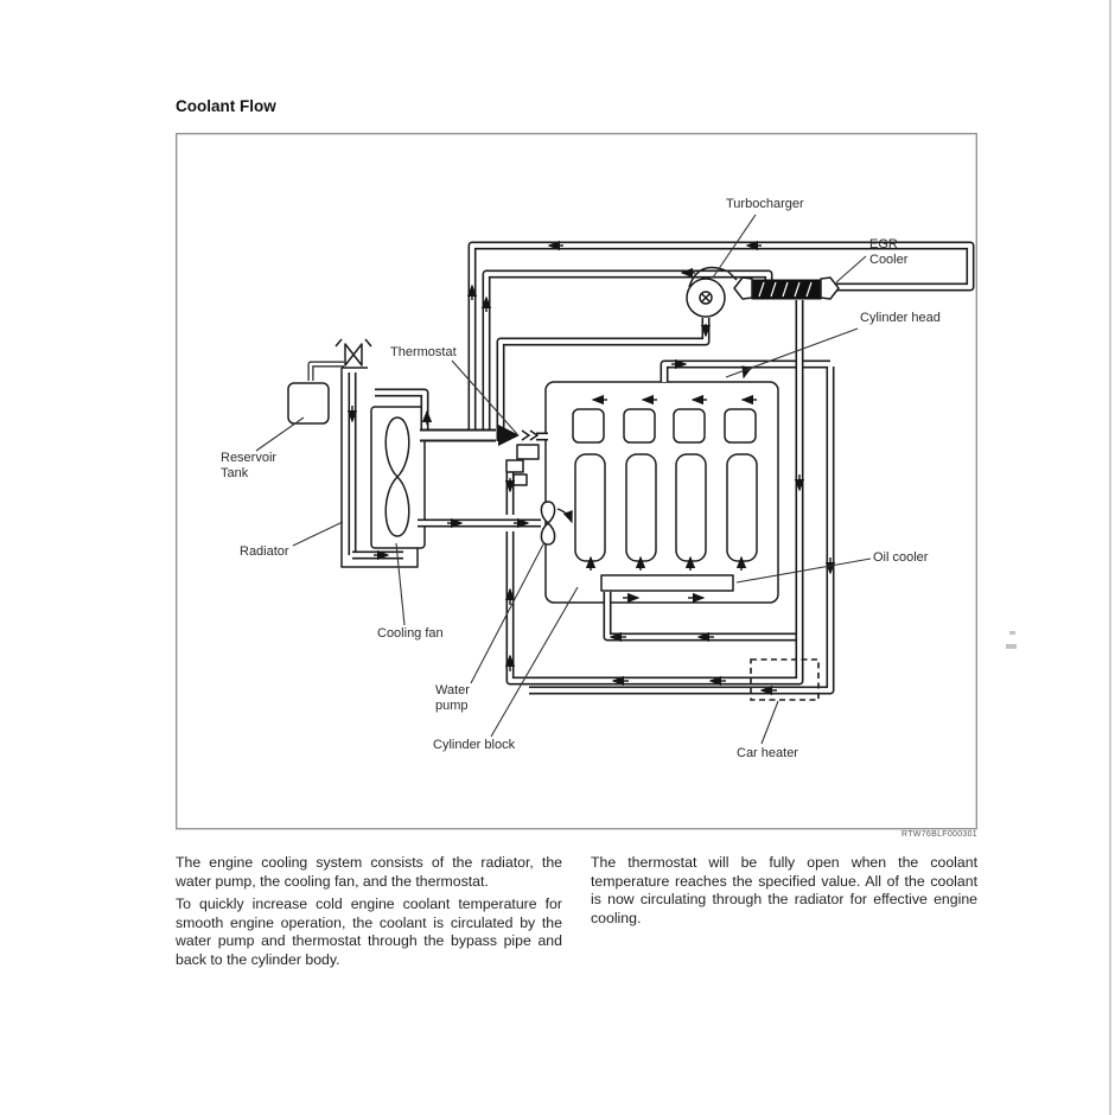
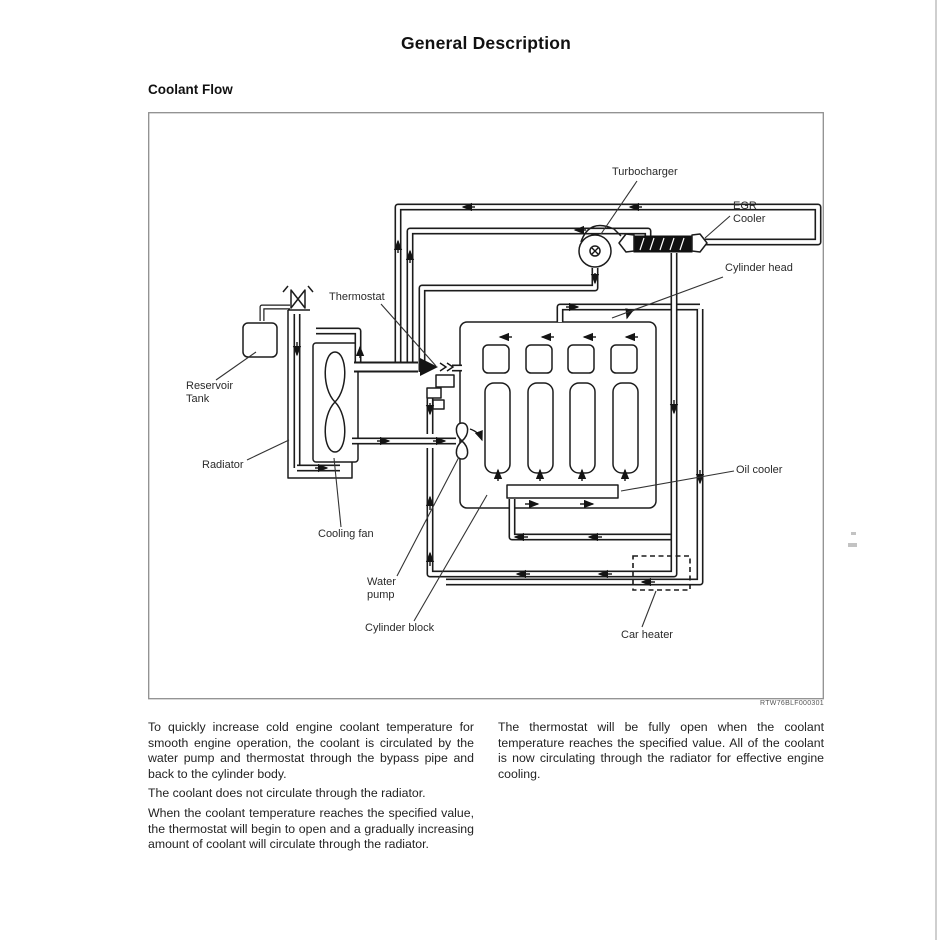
+ General Description
  Coolant Flow
  Turbocharger
  EGR
  Cooler
  Cylinder head
  Thermostat
  Reservoir
  Tank
  Radiator
  Cooling fan
  Water
  pump
  Cylinder block
  Oil cooler
  Car heater
- The engine cooling system consists of the radiator, the water pump, the cooling fan, and the thermostat.
  To quickly increase cold engine coolant temperature for smooth engine operation, the coolant is circulated by the water pump and thermostat through the bypass pipe and back to the cylinder body.
+ The coolant does not circulate through the radiator.
+ When the coolant temperature reaches the specified value, the thermostat will begin to open and a gradually increasing amount of coolant will circulate through the radiator.
  The thermostat will be fully open when the coolant temperature reaches the specified value. All of the coolant is now circulating through the radiator for effective engine cooling.
